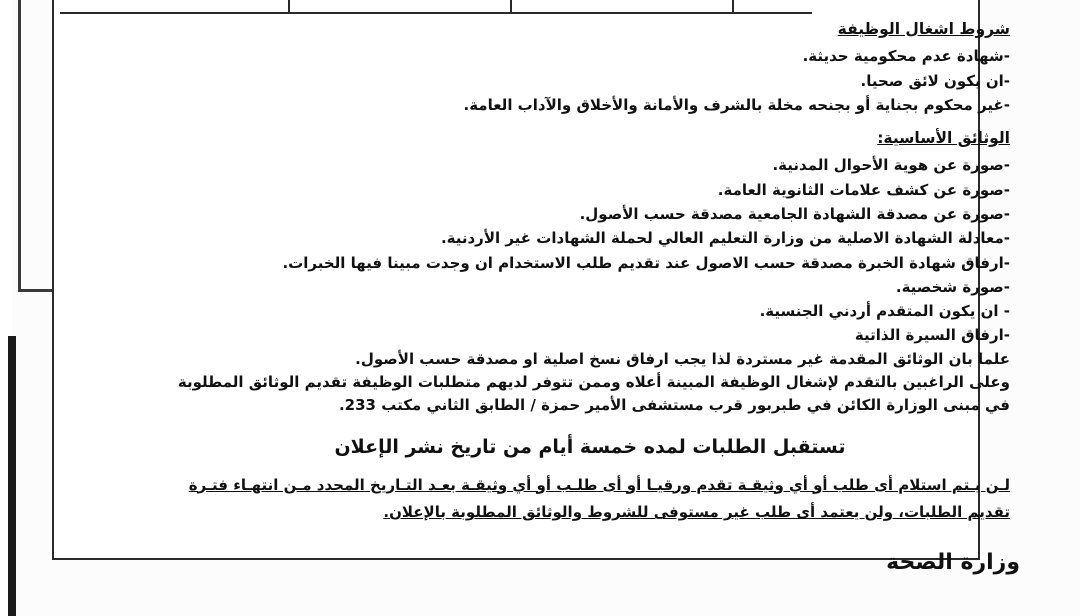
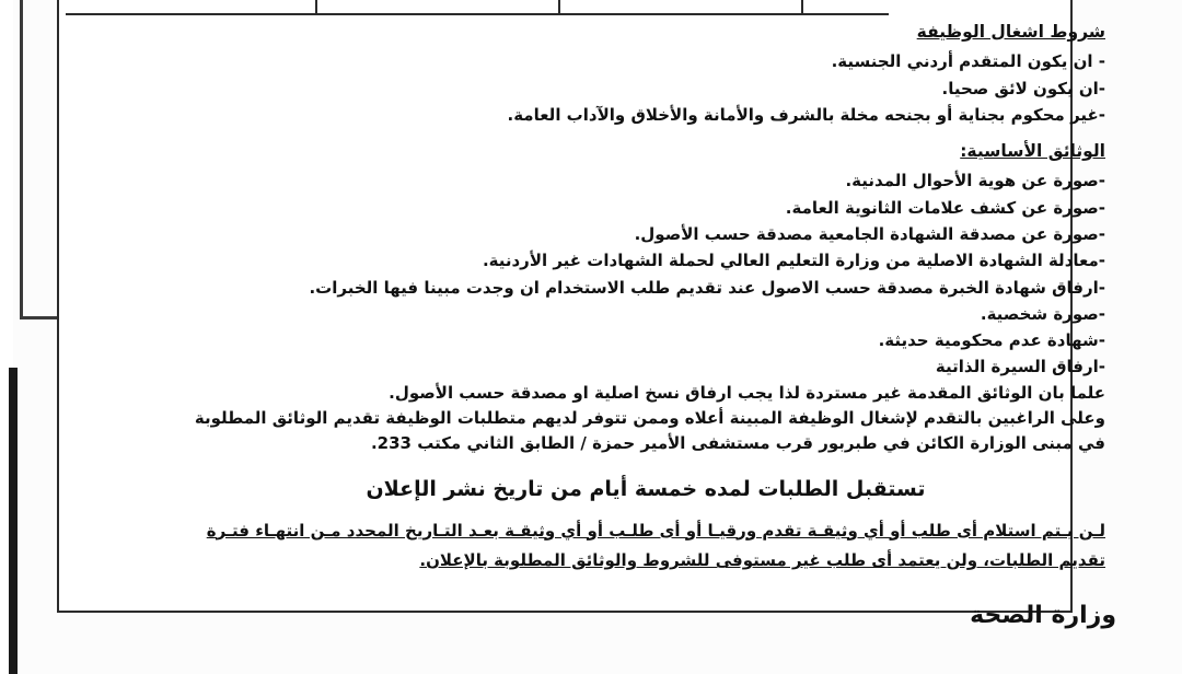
  شروط اشغال الوظيفة
- -شهادة عدم محكومية حديثة.
+ - ان يكون المتقدم أردني الجنسية.
  -ان يكون لائق صحيا.
  -غير محكوم بجناية أو بجنحه مخلة بالشرف والأمانة والأخلاق والآداب العامة.
  الوثائق الأساسية:
  -صورة عن هوية الأحوال المدنية.
  -صورة عن كشف علامات الثانوية العامة.
  -صورة عن مصدقة الشهادة الجامعية مصدقة حسب الأصول.
  -معادلة الشهادة الاصلية من وزارة التعليم العالي لحملة الشهادات غير الأردنية.
  -ارفاق شهادة الخبرة مصدقة حسب الاصول عند تقديم طلب الاستخدام ان وجدت مبينا فيها الخبرات.
  -صورة شخصية.
- - ان يكون المتقدم أردني الجنسية.
+ -شهادة عدم محكومية حديثة.
  -ارفاق السيرة الذاتية
  علما بان الوثائق المقدمة غير مستردة لذا يجب ارفاق نسخ اصلية او مصدقة حسب الأصول.
  وعلى الراغبين بالتقدم لإشغال الوظيفة المبينة أعلاه وممن تتوفر لديهم متطلبات الوظيفة تقديم الوثائق المطلوبة
  في مبنى الوزارة الكائن في طبربور قرب مستشفى الأمير حمزة / الطابق الثاني مكتب 233.
  تستقبل الطلبات لمده خمسة أيام من تاريخ نشر الإعلان
  لـن يـتم استلام أى طلب أو أي وثيقـة تقدم ورقيـا أو أى طلـب أو أي وثيقـة بعـد التـاريخ المحدد مـن انتهـاء فتـرة
  تقديم الطلبات، ولن يعتمد أى طلب غير مستوفى للشروط والوثائق المطلوبة بالإعلان.
  وزارة الصحة
